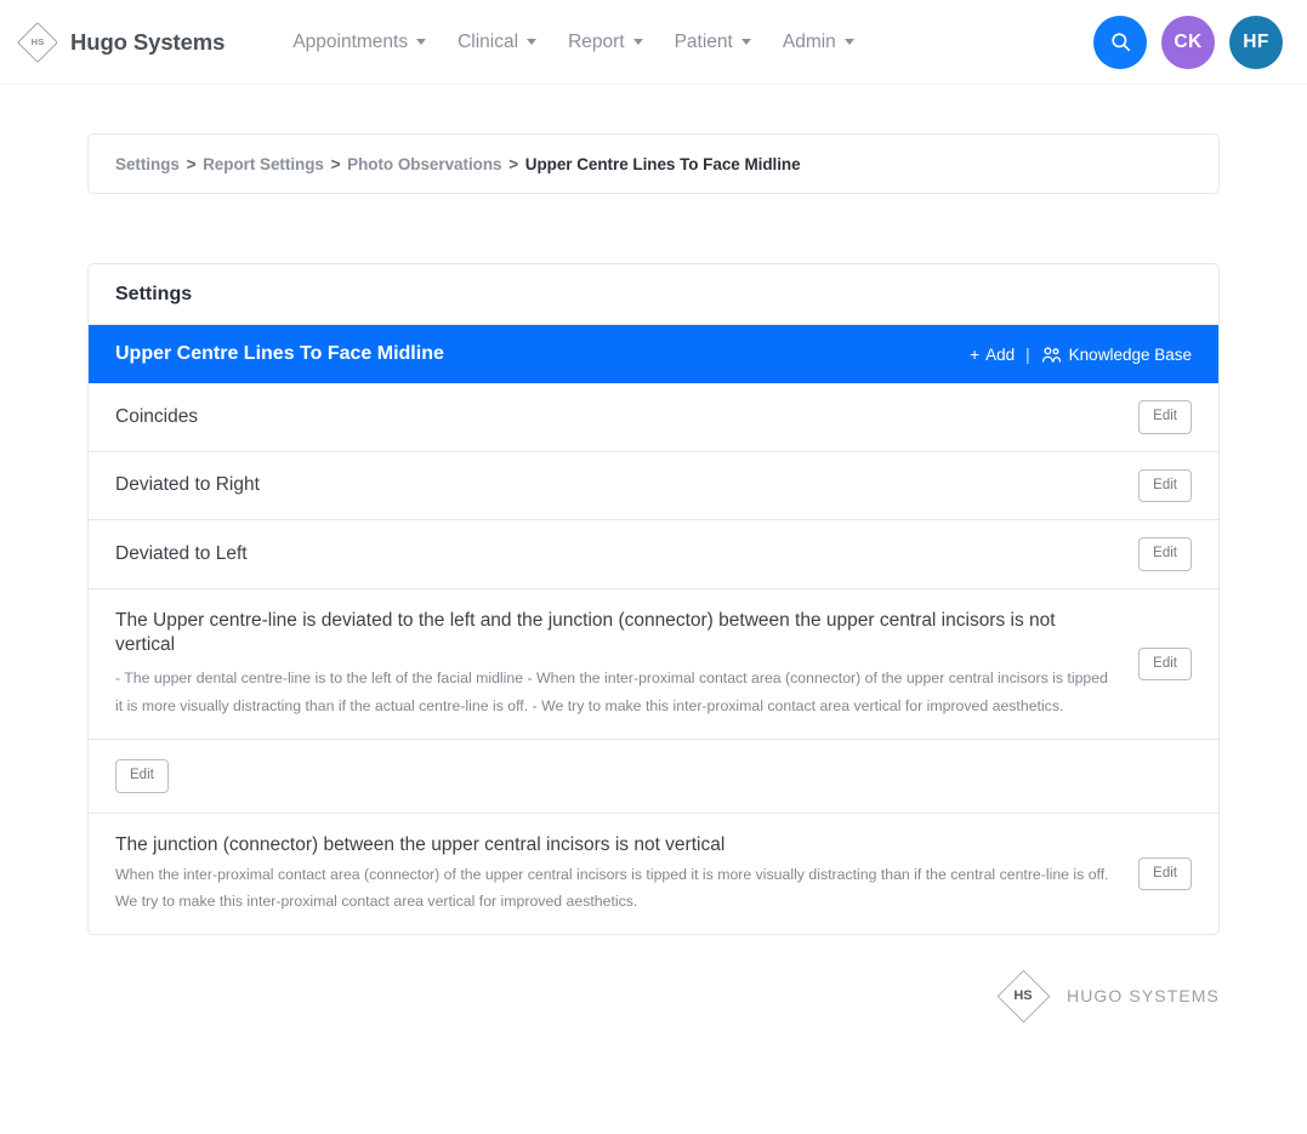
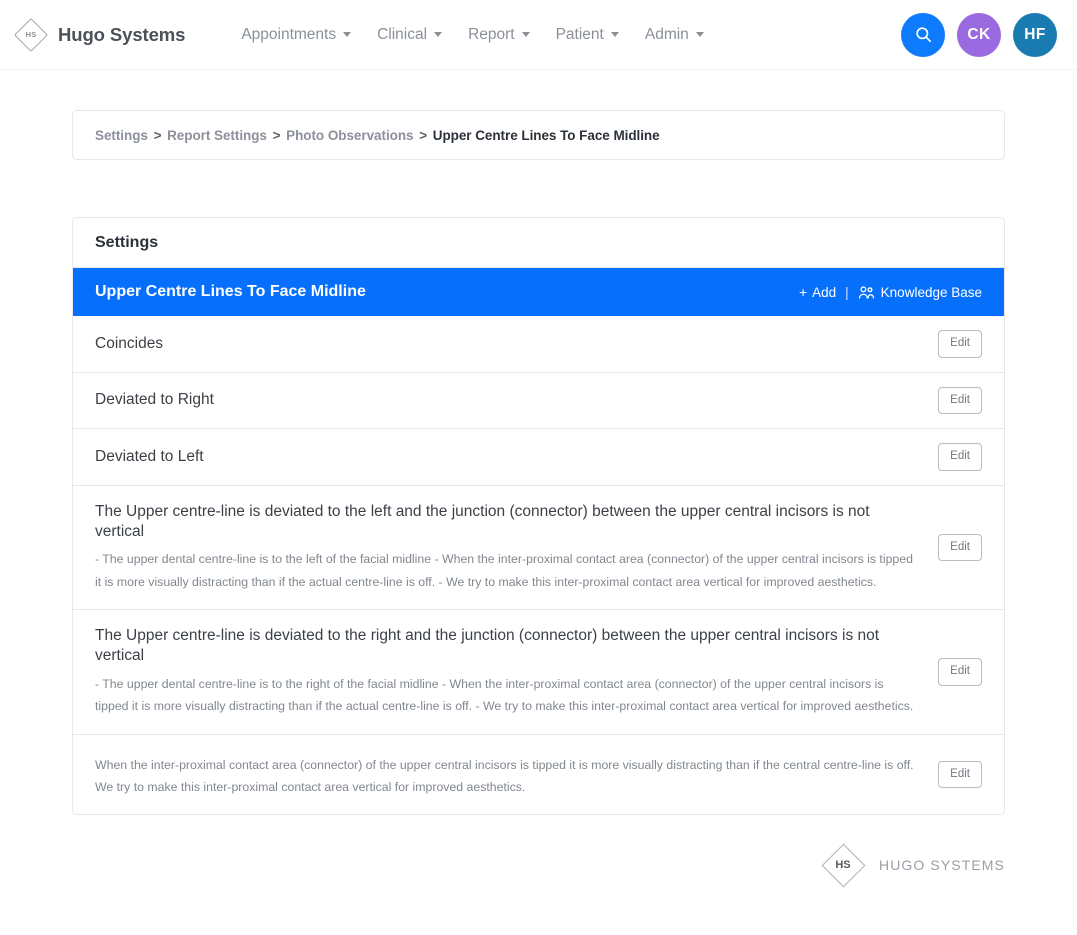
  HS
  Hugo Systems
  Appointments
  Clinical
  Report
  Patient
  Admin
  CK
  HF
  Settings > Report Settings > Photo Observations > Upper Centre Lines To Face Midline
  Settings
  Upper Centre Lines To Face Midline
  +
  Add
  |
  Knowledge Base
  Coincides
  Edit
  Deviated to Right
  Edit
  Deviated to Left
  Edit
  The Upper centre-line is deviated to the left and the junction (connector) between the upper central incisors is not vertical
  - The upper dental centre-line is to the left of the facial midline - When the inter-proximal contact area (connector) of the upper central incisors is tipped it is more visually distracting than if the actual centre-line is off. - We try to make this inter-proximal contact area vertical for improved aesthetics.
  Edit
+ The Upper centre-line is deviated to the right and the junction (connector) between the upper central incisors is not vertical
+ - The upper dental centre-line is to the right of the facial midline - When the inter-proximal contact area (connector) of the upper central incisors is tipped it is more visually distracting than if the actual centre-line is off. - We try to make this inter-proximal contact area vertical for improved aesthetics.
  Edit
- The junction (connector) between the upper central incisors is not vertical
  When the inter-proximal contact area (connector) of the upper central incisors is tipped it is more visually distracting than if the central centre-line is off. We try to make this inter-proximal contact area vertical for improved aesthetics.
  Edit
  HS
  HUGO SYSTEMS
